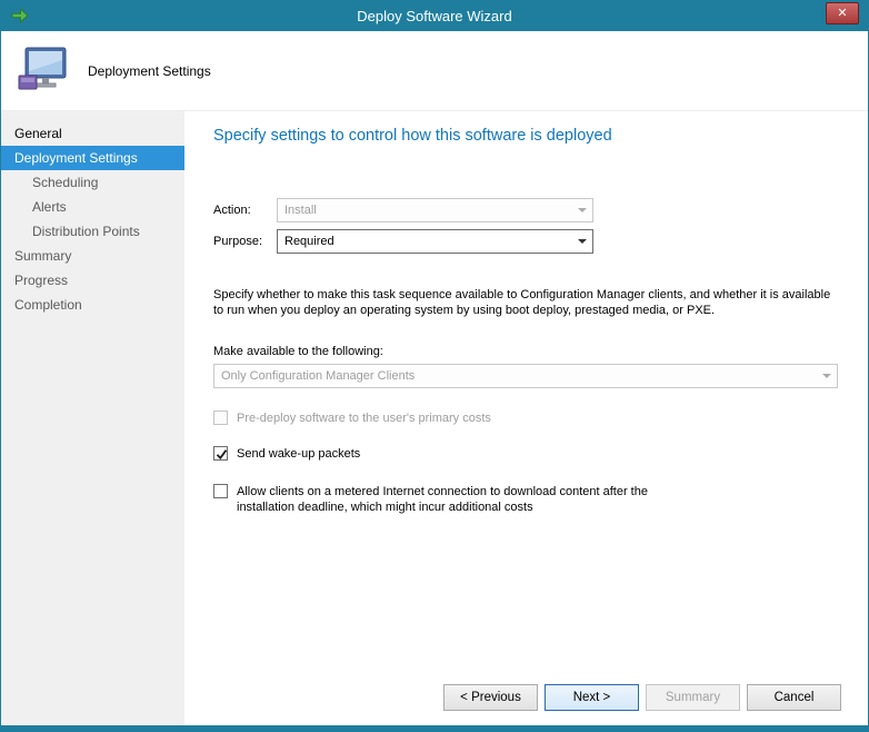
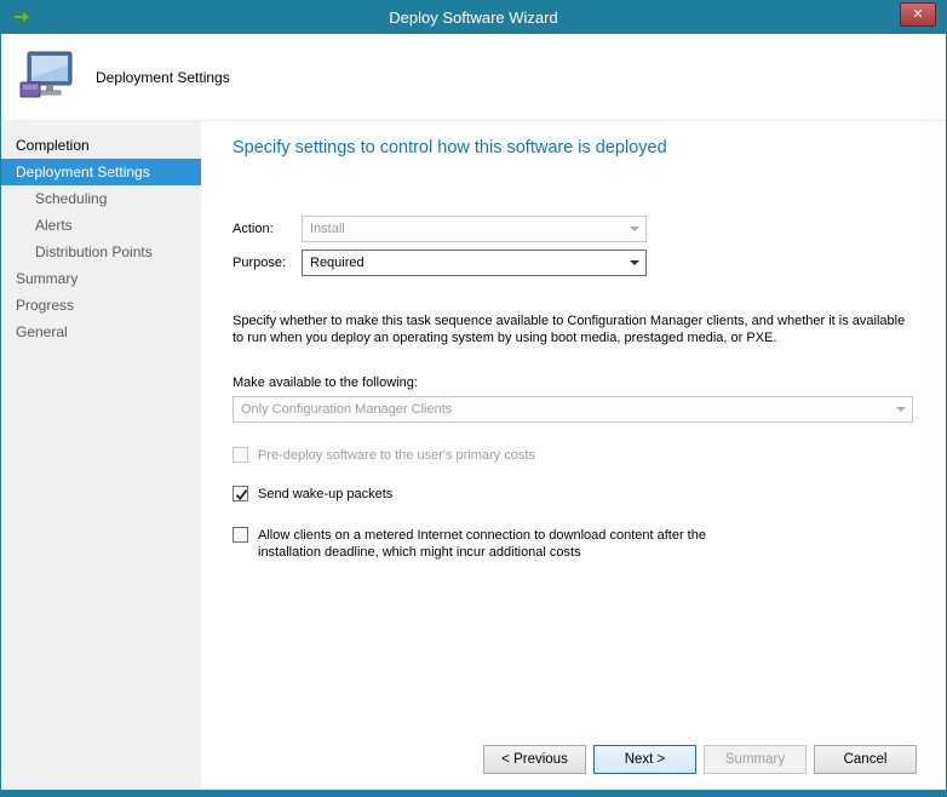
  Deploy Software Wizard
  ✕
  Deployment Settings
- General
+ Completion
  Deployment Settings
  Scheduling
  Alerts
  Distribution Points
  Summary
  Progress
- Completion
+ General
  Specify settings to control how this software is deployed
  Action:
  Install
  Purpose:
  Required
- Specify whether to make this task sequence available to Configuration Manager clients, and whether it is available to run when you deploy an operating system by using boot deploy, prestaged media, or PXE.
+ Specify whether to make this task sequence available to Configuration Manager clients, and whether it is available to run when you deploy an operating system by using boot media, prestaged media, or PXE.
  Make available to the following:
  Only Configuration Manager Clients
  Pre-deploy software to the user's primary costs
  Send wake-up packets
  Allow clients on a metered Internet connection to download content after the installation deadline, which might incur additional costs
  < Previous
  Next >
  Summary
  Cancel
